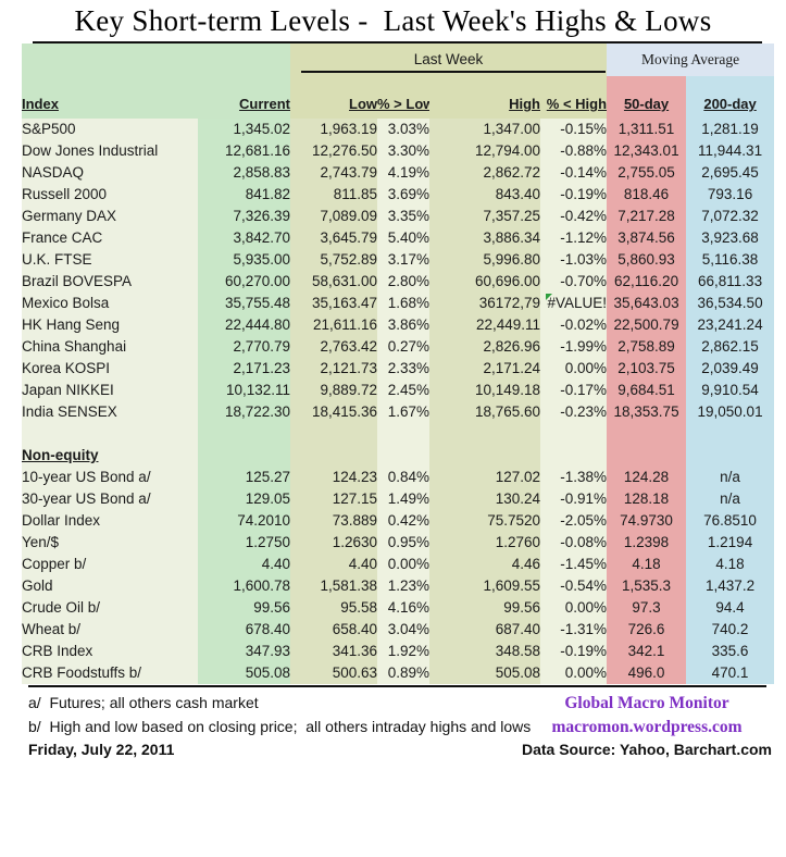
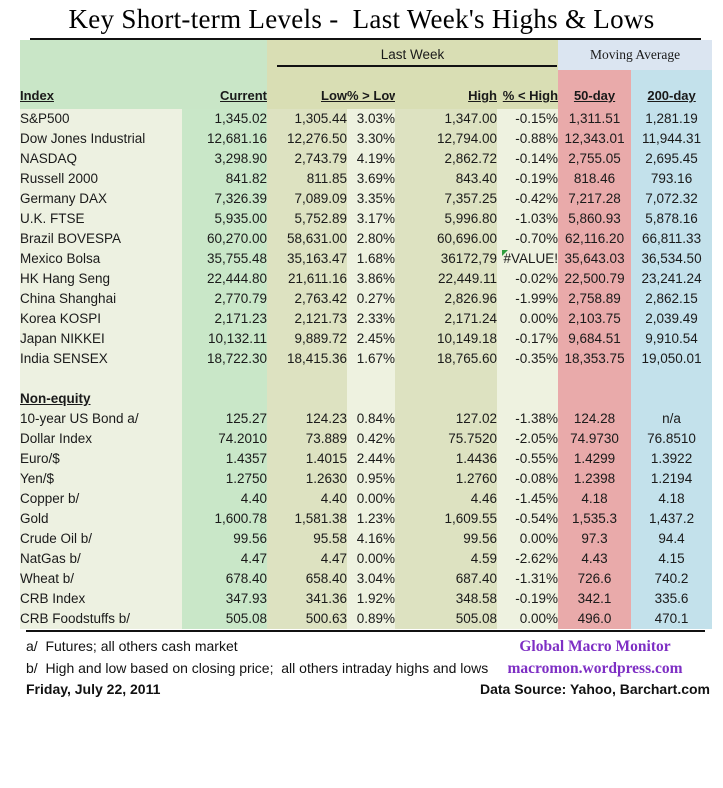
  Key Short-term Levels - Last Week's Highs & Lows
  	Last Week	Moving Average
  Index	Current	Low	% > Lo	High	% < High	50-day	200-day
- S&P500	1,345.02	1,963.19	3.03%	1,347.00	-0.15%	1,311.51	1,281.19
+ S&P500	1,345.02	1,305.44	3.03%	1,347.00	-0.15%	1,311.51	1,281.19
  Dow Jones Industrial	12,681.16	12,276.50	3.30%	12,794.00	-0.88%	12,343.01	11,944.31
- NASDAQ	2,858.83	2,743.79	4.19%	2,862.72	-0.14%	2,755.05	2,695.45
+ NASDAQ	3,298.90	2,743.79	4.19%	2,862.72	-0.14%	2,755.05	2,695.45
  Russell 2000	841.82	811.85	3.69%	843.40	-0.19%	818.46	793.16
  Germany DAX	7,326.39	7,089.09	3.35%	7,357.25	-0.42%	7,217.28	7,072.32
- France CAC	3,842.70	3,645.79	5.40%	3,886.34	-1.12%	3,874.56	3,923.68
- U.K. FTSE	5,935.00	5,752.89	3.17%	5,996.80	-1.03%	5,860.93	5,116.38
+ U.K. FTSE	5,935.00	5,752.89	3.17%	5,996.80	-1.03%	5,860.93	5,878.16
  Brazil BOVESPA	60,270.00	58,631.00	2.80%	60,696.00	-0.70%	62,116.20	66,811.33
  Mexico Bolsa	35,755.48	35,163.47	1.68%	36172,79	#VALUE!	35,643.03	36,534.50
  HK Hang Seng	22,444.80	21,611.16	3.86%	22,449.11	-0.02%	22,500.79	23,241.24
  China Shanghai	2,770.79	2,763.42	0.27%	2,826.96	-1.99%	2,758.89	2,862.15
  Korea KOSPI	2,171.23	2,121.73	2.33%	2,171.24	0.00%	2,103.75	2,039.49
  Japan NIKKEI	10,132.11	9,889.72	2.45%	10,149.18	-0.17%	9,684.51	9,910.54
- India SENSEX	18,722.30	18,415.36	1.67%	18,765.60	-0.23%	18,353.75	19,050.01
+ India SENSEX	18,722.30	18,415.36	1.67%	18,765.60	-0.35%	18,353.75	19,050.01
  Non-equity
  10-year US Bond a/	125.27	124.23	0.84%	127.02	-1.38%	124.28	n/a
- 30-year US Bond a/	129.05	127.15	1.49%	130.24	-0.91%	128.18	n/a
  Dollar Index	74.2010	73.889	0.42%	75.7520	-2.05%	74.9730	76.8510
+ Euro/$	1.4357	1.4015	2.44%	1.4436	-0.55%	1.4299	1.3922
  Yen/$	1.2750	1.2630	0.95%	1.2760	-0.08%	1.2398	1.2194
  Copper b/	4.40	4.40	0.00%	4.46	-1.45%	4.18	4.18
  Gold	1,600.78	1,581.38	1.23%	1,609.55	-0.54%	1,535.3	1,437.2
  Crude Oil b/	99.56	95.58	4.16%	99.56	0.00%	97.3	94.4
+ NatGas b/	4.47	4.47	0.00%	4.59	-2.62%	4.43	4.15
  Wheat b/	678.40	658.40	3.04%	687.40	-1.31%	726.6	740.2
  CRB Index	347.93	341.36	1.92%	348.58	-0.19%	342.1	335.6
  CRB Foodstuffs b/	505.08	500.63	0.89%	505.08	0.00%	496.0	470.1
  a/ Futures; all others cash market
  b/ High and low based on closing price; all others intraday highs and lo
  Friday, July 22, 2011
  Global Macro Monitor
  macromon.wordpress.com
  Data Source: Yahoo, Barchart.com
